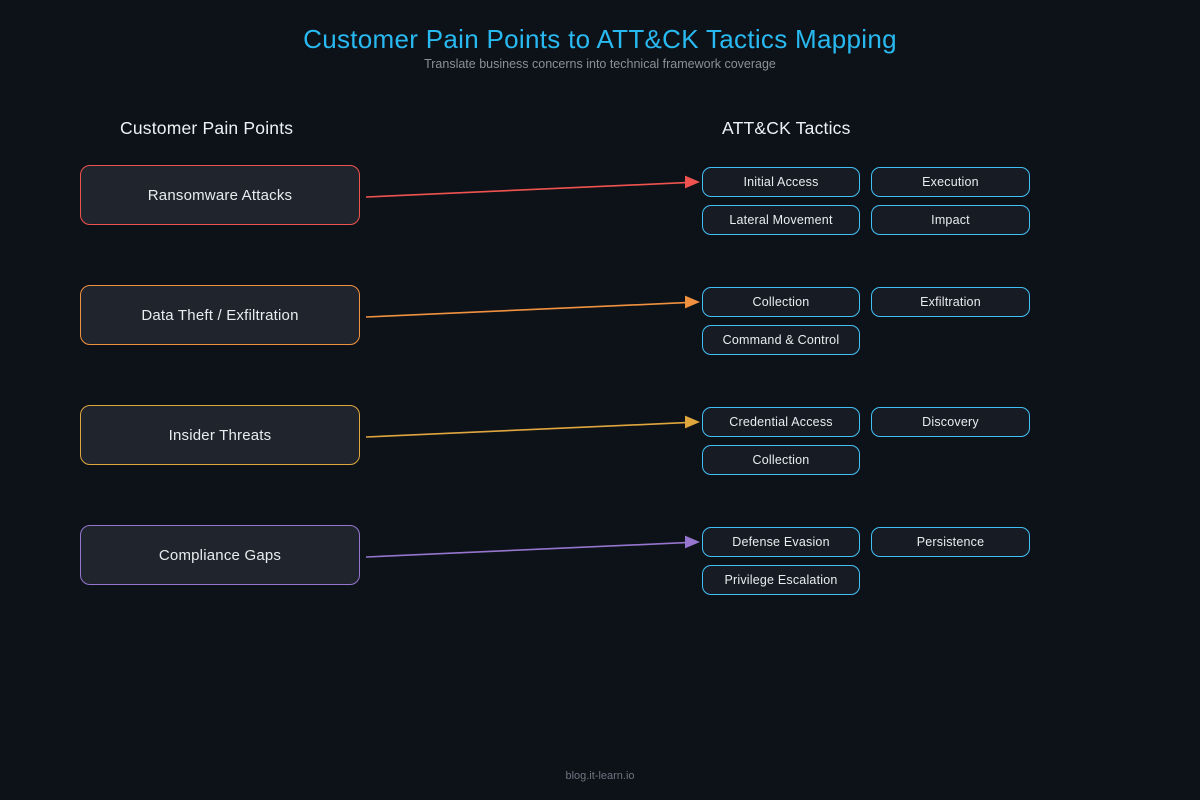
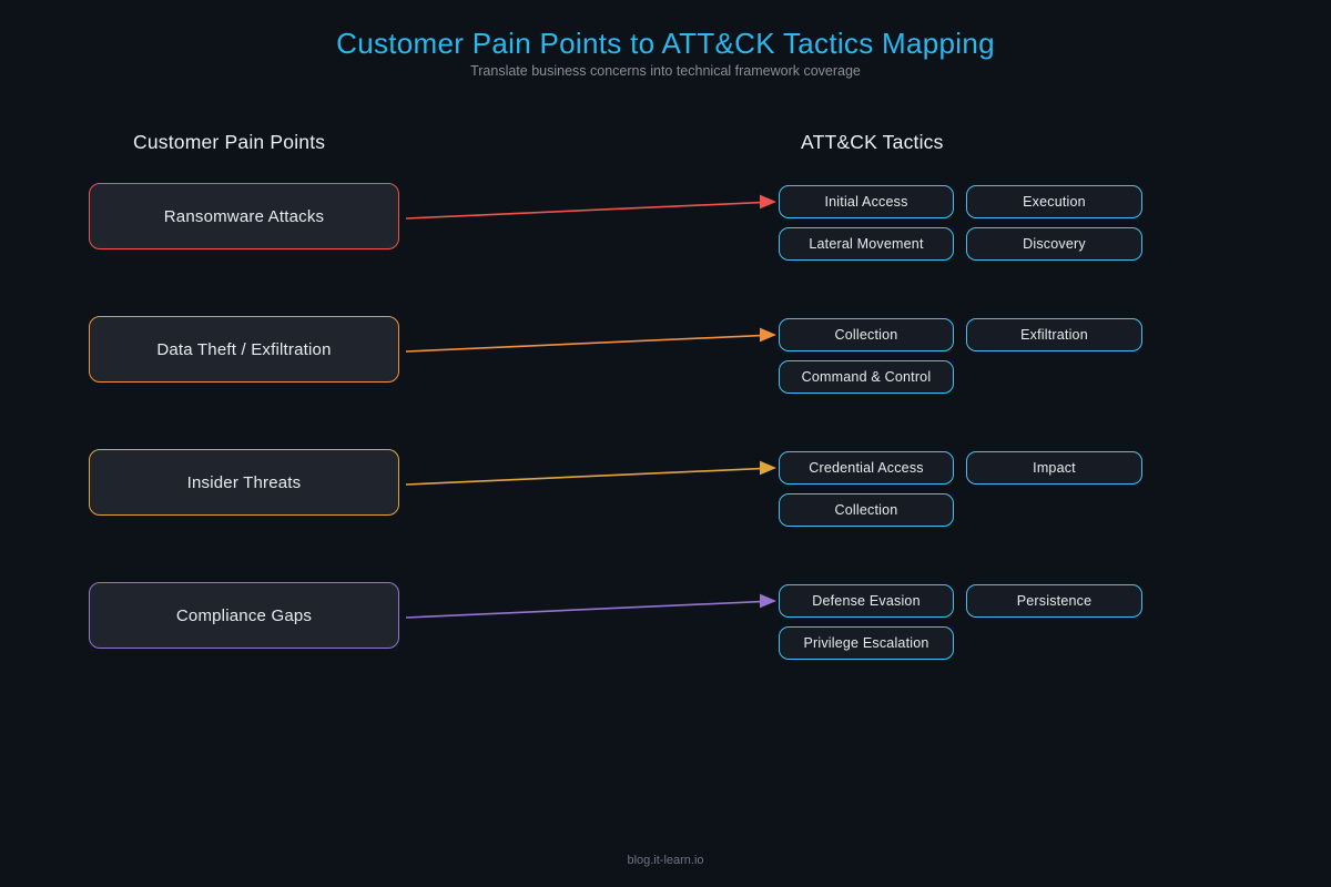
  Customer Pain Points to ATT&CK Tactics Mapping
  Translate business concerns into technical framework coverage
  Customer Pain Points
  ATT&CK Tactics
  Ransomware Attacks
  Data Theft / Exfiltration
  Insider Threats
  Compliance Gaps
  Initial Access
  Execution
  Lateral Movement
- Impact
+ Discovery
  Collection
  Exfiltration
  Command & Control
  Credential Access
- Discovery
+ Impact
  Collection
  Defense Evasion
  Persistence
  Privilege Escalation
  blog.it-learn.io
